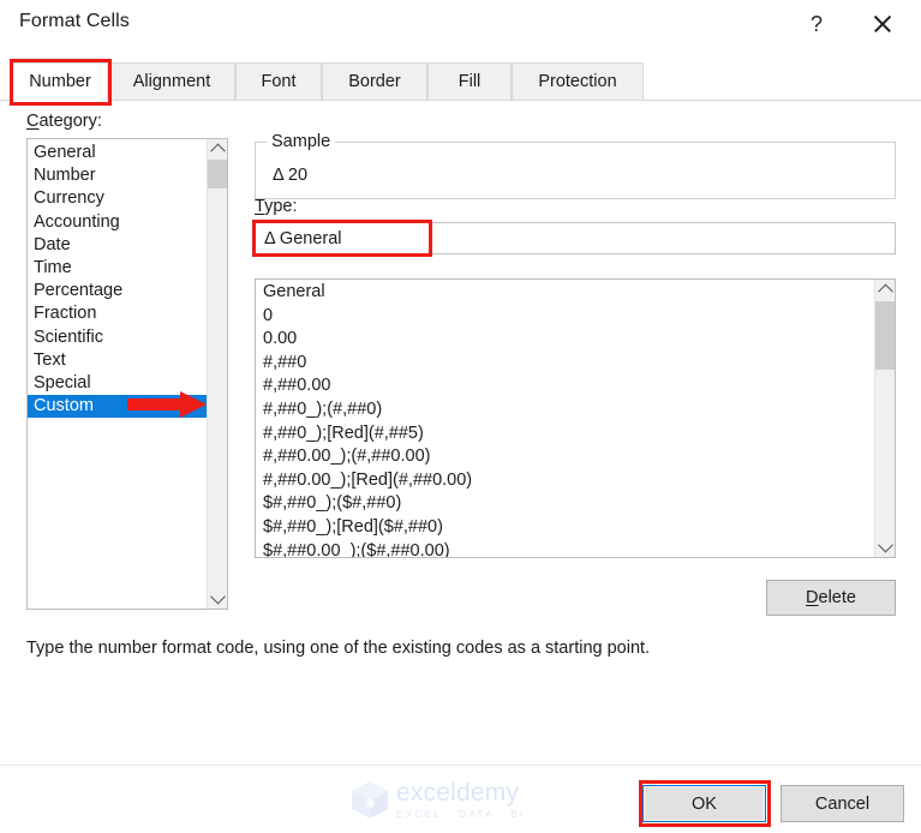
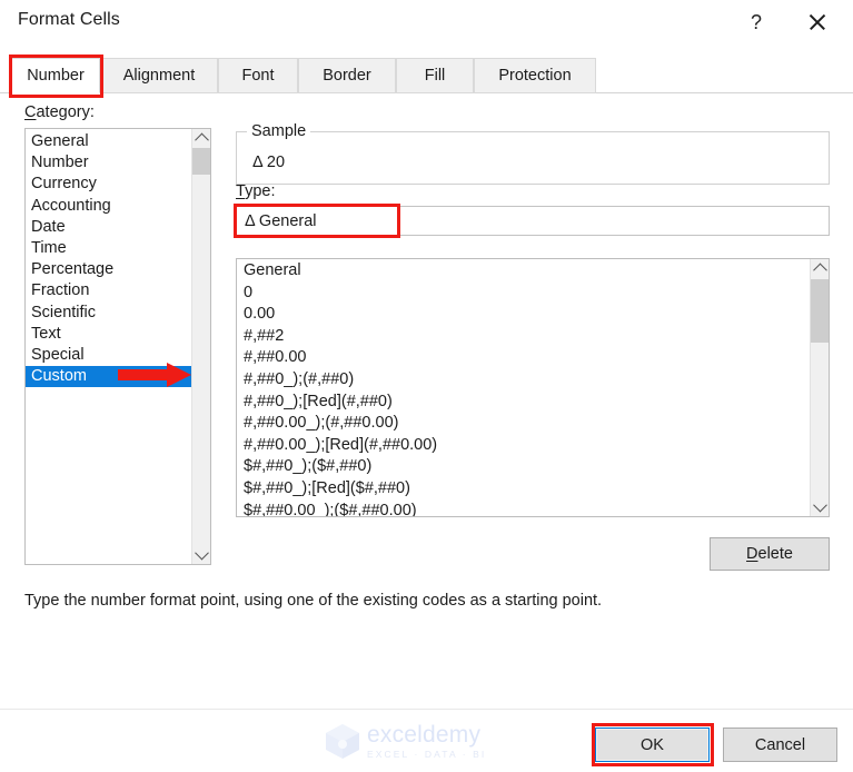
  Format Cells
  ?
  Number
  Alignment
  Font
  Border
  Fill
  Protection
  Category:
  General
  Number
  Currency
  Accounting
  Date
  Time
  Percentage
  Fraction
  Scientific
  Text
  Special
  Custom
  Sample
  Δ 20
  Type:
  Δ General
  General
  0
  0.00
- #,##0
+ #,##2
  #,##0.00
  #,##0_);(#,##0)
- #,##0_);[Red](#,##5)
+ #,##0_);[Red](#,##0)
  #,##0.00_);(#,##0.00)
  #,##0.00_);[Red](#,##0.00)
  $#,##0_);($#,##0)
  $#,##0_);[Red]($#,##0)
  $#,##0.00_);($#,##0.00)
  Delete
- Type the number format code, using one of the existing codes as a starting point.
+ Type the number format point, using one of the existing codes as a starting point.
  exceldemy
  EXCEL · DATA · BI
  OK
  Cancel
